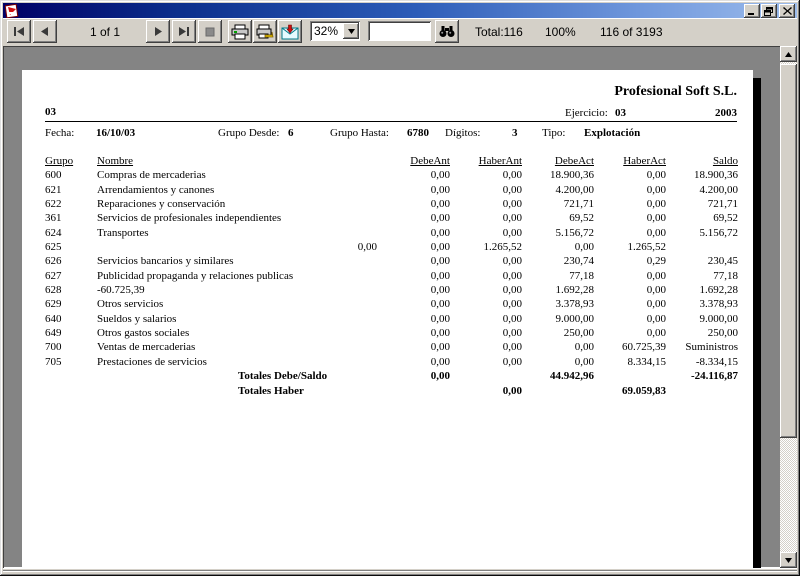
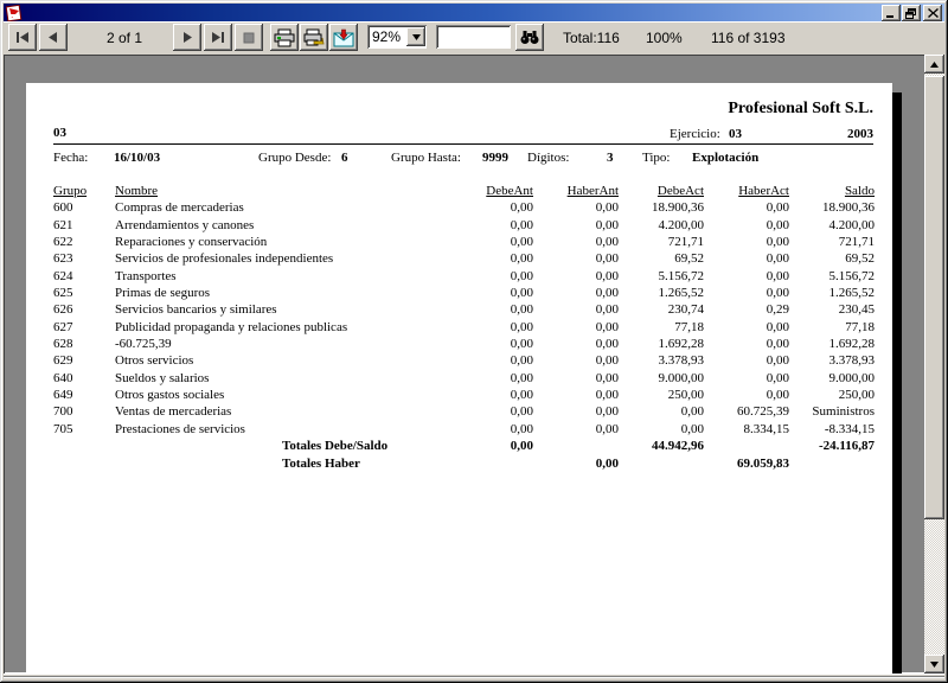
- 1 of 1
+ 2 of 1
- 32%
+ 92%
  Total:116
  100%
  116 of 3193
  Profesional Soft S.L.
  03
  Ejercicio:
  03
  2003
  Fecha:
  16/10/03
  Grupo Desde:
  6
  Grupo Hasta:
- 6780
+ 9999
  Dígitos:
  3
  Tipo:
  Explotación
  Grupo
  Nombre
  DebeAnt
  HaberAnt
  DebeAct
  HaberAct
  Saldo
  600
  Compras de mercaderias
  0,00
  0,00
  18.900,36
  0,00
  18.900,36
  621
  Arrendamientos y canones
  0,00
  0,00
  4.200,00
  0,00
  4.200,00
  622
  Reparaciones y conservación
  0,00
  0,00
  721,71
  0,00
  721,71
- 361
+ 623
  Servicios de profesionales independientes
  0,00
  0,00
  69,52
  0,00
  69,52
  624
  Transportes
  0,00
  0,00
  5.156,72
  0,00
  5.156,72
  625
+ Primas de seguros
  0,00
  0,00
  1.265,52
  0,00
  1.265,52
  626
  Servicios bancarios y similares
  0,00
  0,00
  230,74
  0,29
  230,45
  627
  Publicidad propaganda y relaciones publicas
  0,00
  0,00
  77,18
  0,00
  77,18
  628
  -60.725,39
  0,00
  0,00
  1.692,28
  0,00
  1.692,28
  629
  Otros servicios
  0,00
  0,00
  3.378,93
  0,00
  3.378,93
  640
  Sueldos y salarios
  0,00
  0,00
  9.000,00
  0,00
  9.000,00
  649
  Otros gastos sociales
  0,00
  0,00
  250,00
  0,00
  250,00
  700
  Ventas de mercaderias
  0,00
  0,00
  0,00
  60.725,39
  Suministros
  705
  Prestaciones de servicios
  0,00
  0,00
  0,00
  8.334,15
  -8.334,15
  Totales Debe/Saldo
  0,00
  44.942,96
  -24.116,87
  Totales Haber
  0,00
  69.059,83
